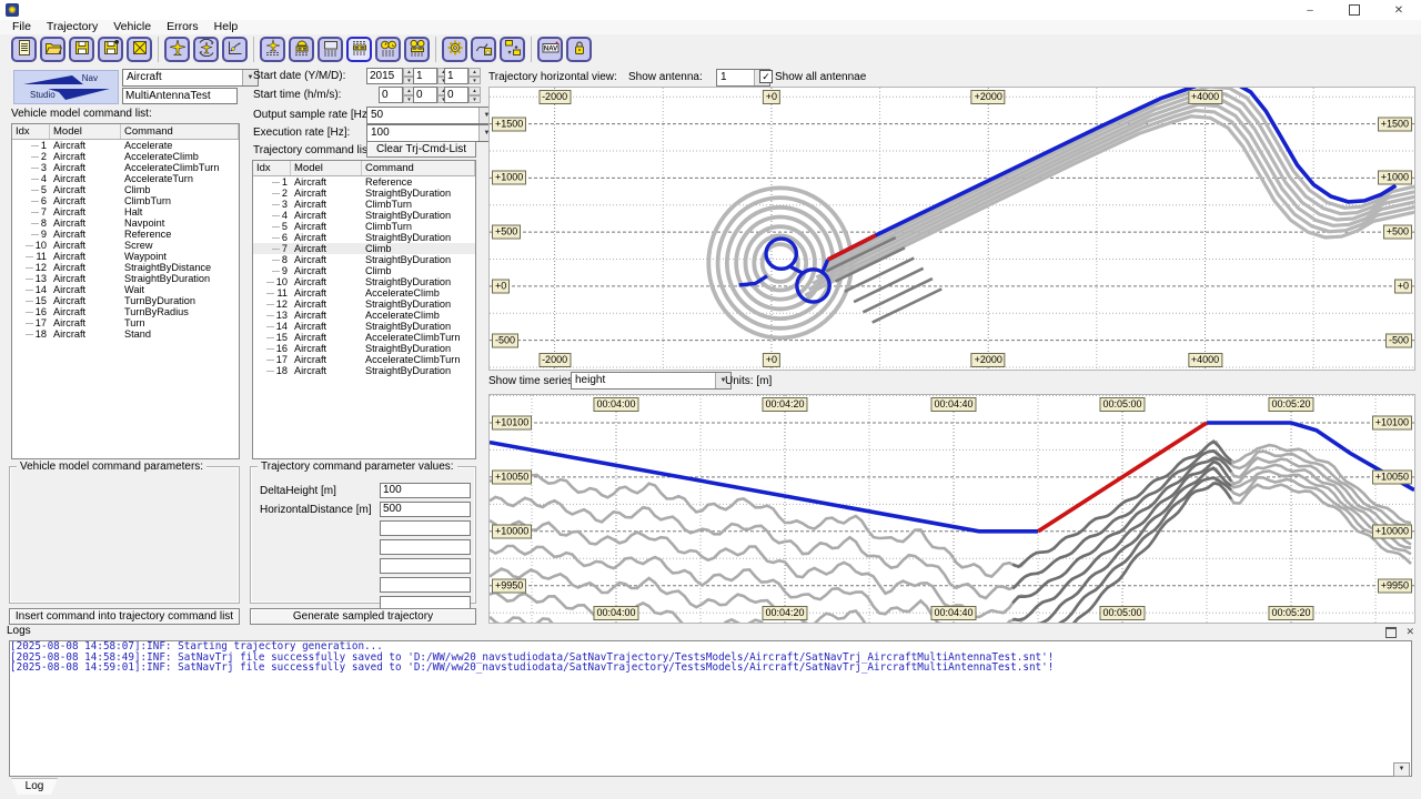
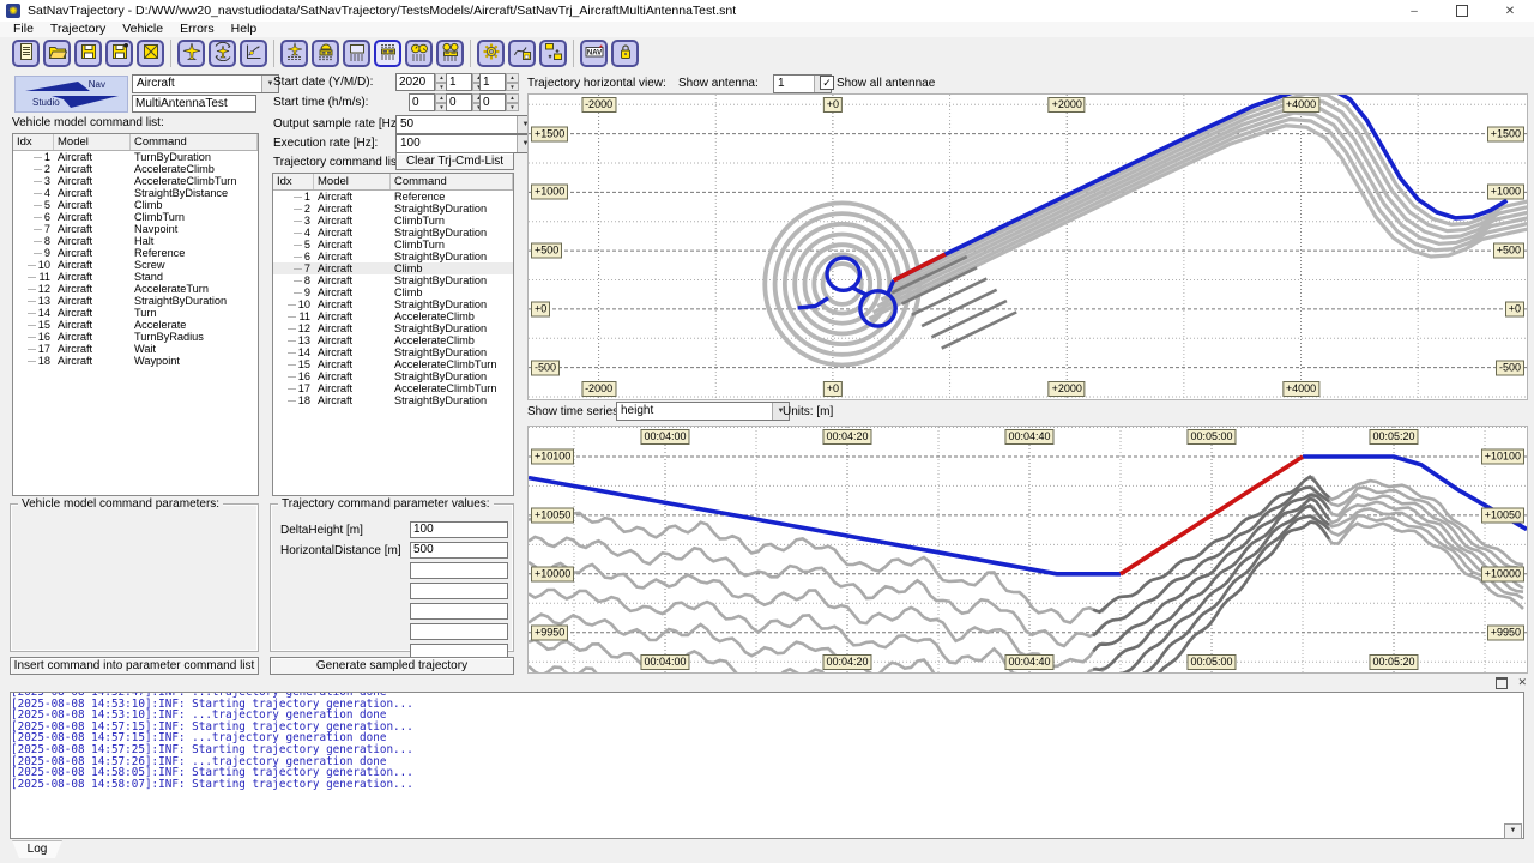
  ✺
+ SatNavTrajectory - D:/WW/ww20_navstudiodata/SatNavTrajectory/TestsModels/Aircraft/SatNavTrj_AircraftMultiAntennaTest.snt
  –
  ✕
  File
  Trajectory
  Vehicle
  Errors
  Help
  Nav
  Studio
  Aircraft
  MultiAntennaTest
  Vehicle model command list:
  Idx
  Model
  Command
  1
  Aircraft
- Accelerate
+ TurnByDuration
  2
  Aircraft
  AccelerateClimb
  3
  Aircraft
  AccelerateClimbTurn
  4
  Aircraft
- AccelerateTurn
+ StraightByDistance
  5
  Aircraft
  Climb
  6
  Aircraft
  ClimbTurn
  7
  Aircraft
- Halt
+ Navpoint
  8
  Aircraft
- Navpoint
+ Halt
  9
  Aircraft
  Reference
  10
  Aircraft
  Screw
  11
  Aircraft
- Waypoint
+ Stand
  12
  Aircraft
- StraightByDistance
+ AccelerateTurn
  13
  Aircraft
  StraightByDuration
  14
  Aircraft
- Wait
+ Turn
  15
  Aircraft
- TurnByDuration
+ Accelerate
  16
  Aircraft
  TurnByRadius
  17
  Aircraft
- Turn
+ Wait
  18
  Aircraft
- Stand
+ Waypoint
  Vehicle model command parameters:
- Insert command into trajectory command list
+ Insert command into parameter command list
  Start date (Y/M/D):
  Start time (h/m/s):
  Output sample rate [Hz
  50
  Execution rate [Hz]:
  100
  Trajectory command lis
  Clear Trj-Cmd-List
  Idx
  Model
  Command
  1
  Aircraft
  Reference
  2
  Aircraft
  StraightByDuration
  3
  Aircraft
  ClimbTurn
  4
  Aircraft
  StraightByDuration
  5
  Aircraft
  ClimbTurn
  6
  Aircraft
  StraightByDuration
  7
  Aircraft
  Climb
  8
  Aircraft
  StraightByDuration
  9
  Aircraft
  Climb
  10
  Aircraft
  StraightByDuration
  11
  Aircraft
  AccelerateClimb
  12
  Aircraft
  StraightByDuration
  13
  Aircraft
  AccelerateClimb
  14
  Aircraft
  StraightByDuration
  15
  Aircraft
  AccelerateClimbTurn
  16
  Aircraft
  StraightByDuration
  17
  Aircraft
  AccelerateClimbTurn
  18
  Aircraft
  StraightByDuration
  Trajectory command parameter values:
  DeltaHeight [m]
  100
  HorizontalDistance [m]
  500
  Generate sampled trajectory
  Trajectory horizontal view:
  Show antenna:
  1
  ✓
  Show all antennae
  -2000
  -2000
  +0
  +0
  +2000
  +2000
  +4000
  +4000
  +1500
  +1500
  +1000
  +1000
  +500
  +500
  +0
  +0
  -500
  -500
  Show time serie
  height
  Units: [m]
  00:04:00
  00:04:00
  00:04:20
  00:04:20
  00:04:40
  00:04:40
  00:05:00
  00:05:00
  00:05:20
  00:05:20
  +10100
  +10100
  +10050
  +10050
  +10000
  +10000
  +9950
  +9950
- Logs
  ✕
+ [2025-08-08 14:52:47]:INF: ...trajectory generation done
+ [2025-08-08 14:53:10]:INF: Starting trajectory generation...
+ [2025-08-08 14:53:10]:INF: ...trajectory generation done
+ [2025-08-08 14:57:15]:INF: Starting trajectory generation...
+ [2025-08-08 14:57:15]:INF: ...trajectory generation done
+ [2025-08-08 14:57:25]:INF: Starting trajectory generation...
+ [2025-08-08 14:57:26]:INF: ...trajectory generation done
+ [2025-08-08 14:58:05]:INF: Starting trajectory generation...
  [2025-08-08 14:58:07]:INF: Starting trajectory generation...
- [2025-08-08 14:58:49]:INF: SatNavTrj file successfully saved to 'D:/WW/ww20_navstudiodata/SatNavTrajectory/TestsModels/Aircraft/SatNavTrj_AircraftMultiAntennaTest.snt'!
- [2025-08-08 14:59:01]:INF: SatNavTrj file successfully saved to 'D:/WW/ww20_navstudiodata/SatNavTrajectory/TestsModels/Aircraft/SatNavTrj_AircraftMultiAntennaTest.snt'!
  Log
- 2015
+ 2020
  1
  1
  0
  0
  0
